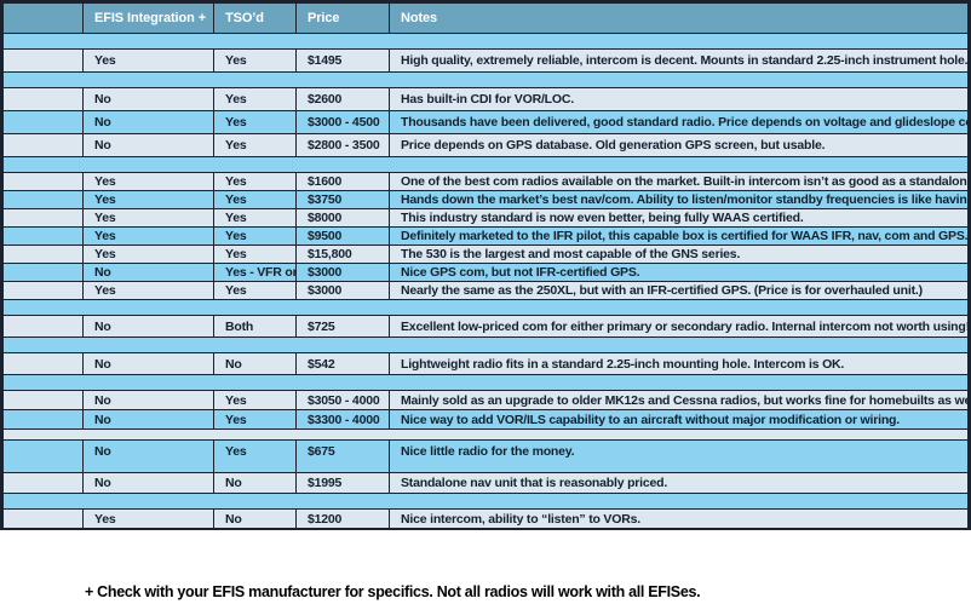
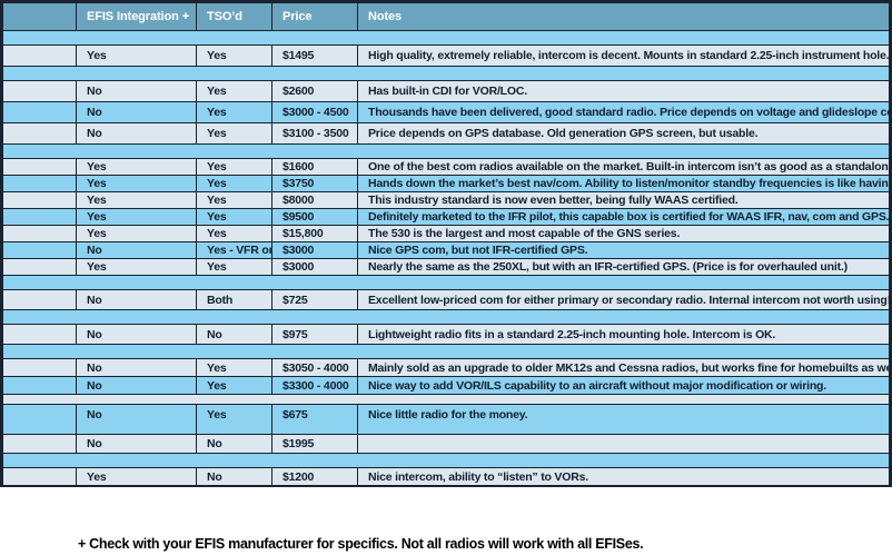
  EFIS Integration +
  TSO’d
  Price
  Notes
  Yes
  Yes
  $1495
  High quality, extremely reliable, intercom is decent. Mounts in standard 2.25-inch instrument hole.
  No
  Yes
  $2600
  Has built-in CDI for VOR/LOC.
  No
  Yes
  $3000 - 4500
  Thousands have been delivered, good standard radio. Price depends on voltage and glideslope c
  No
  Yes
- $2800 - 3500
+ $3100 - 3500
  Price depends on GPS database. Old generation GPS screen, but usable.
  Yes
  Yes
  $1600
  One of the best com radios available on the market. Built-in intercom isn’t as good as a standalon
  Yes
  Yes
  $3750
  Hands down the market’s best nav/com. Ability to listen/monitor standby frequencies is like havin
  Yes
  Yes
  $8000
  This industry standard is now even better, being fully WAAS certified.
  Yes
  Yes
  $9500
  Definitely marketed to the IFR pilot, this capable box is certified for WAAS IFR, nav, com and GPS.
  Yes
  Yes
  $15,800
  The 530 is the largest and most capable of the GNS series.
  No
  Yes - VFR on
  $3000
  Nice GPS com, but not IFR-certified GPS.
  Yes
  Yes
  $3000
  Nearly the same as the 250XL, but with an IFR-certified GPS. (Price is for overhauled unit.)
  No
  Both
  $725
  Excellent low-priced com for either primary or secondary radio. Internal intercom not worth using
  No
  No
- $542
+ $975
  Lightweight radio fits in a standard 2.25-inch mounting hole. Intercom is OK.
  No
  Yes
  $3050 - 4000
  Mainly sold as an upgrade to older MK12s and Cessna radios, but works fine for homebuilts as w
  No
  Yes
  $3300 - 4000
  Nice way to add VOR/ILS capability to an aircraft without major modification or wiring.
  No
  Yes
  $675
  Nice little radio for the money.
  No
  No
  $1995
- Standalone nav unit that is reasonably priced.
  Yes
  No
  $1200
  Nice intercom, ability to “listen” to VORs.
  + Check with your EFIS manufacturer for specifics. Not all radios will work with all EFISes.
